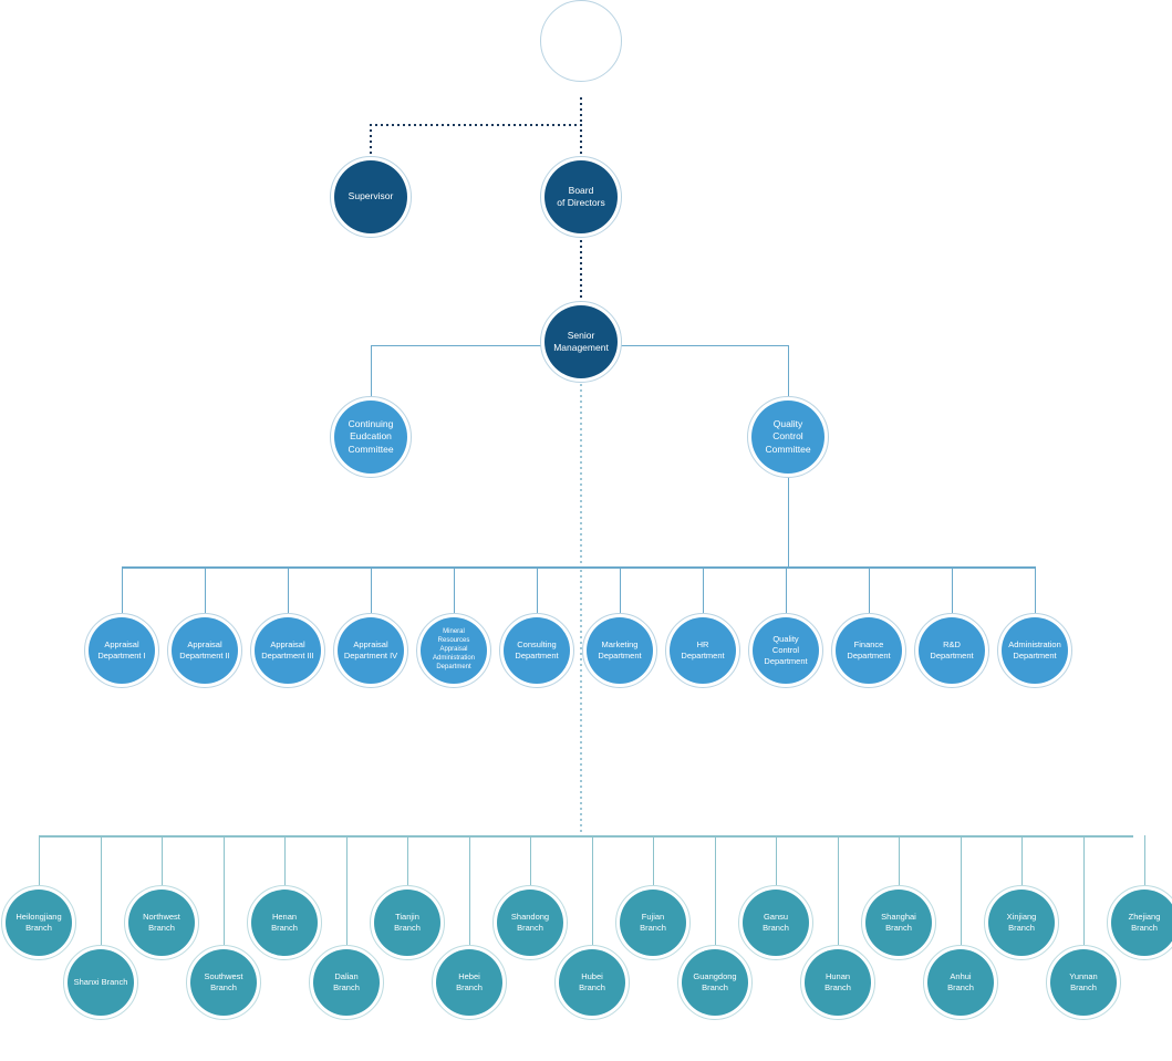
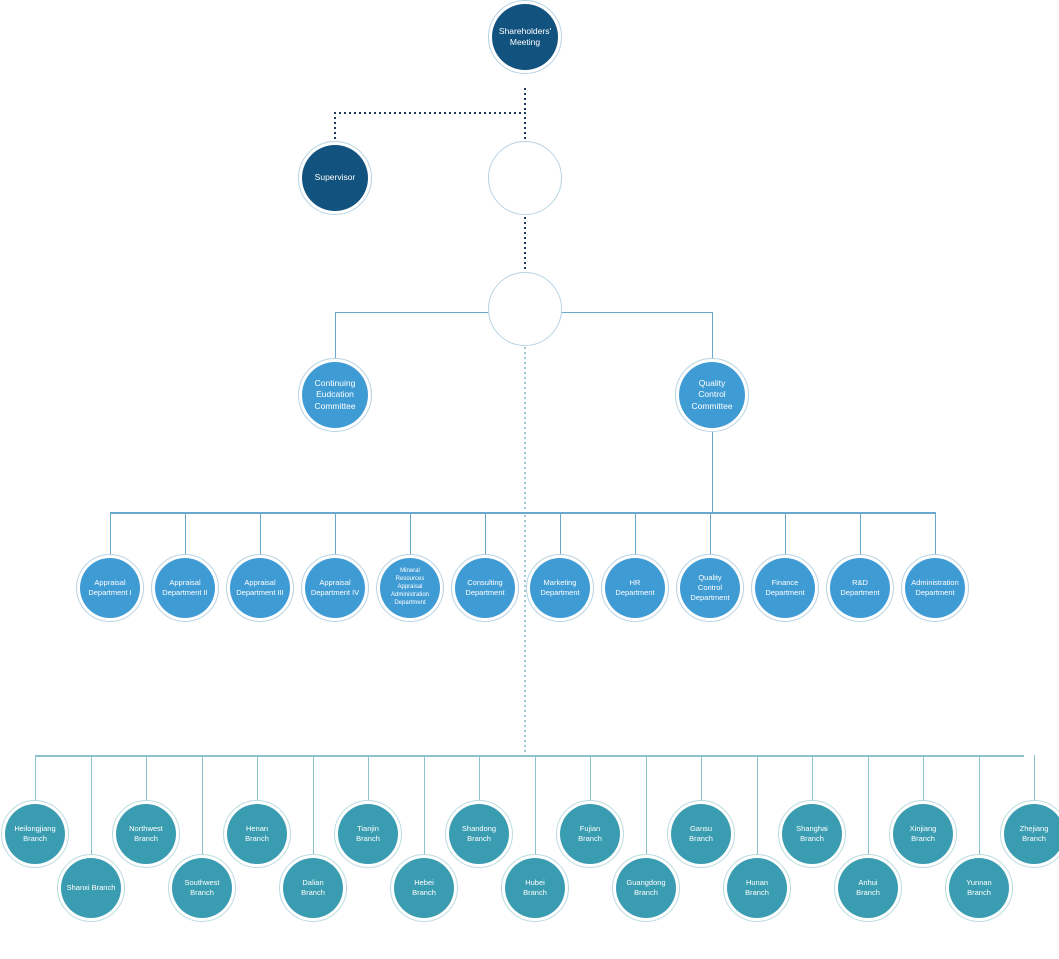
+ Shareholders'
+ Meeting
  Supervisor
- Board
- of Directors
- Senior
- Management
  Continuing
  Eudcation
  Committee
  Quality
  Control
  Committee
  Appraisal
  Department I
  Appraisal
  Department II
  Appraisal
  Department III
  Appraisal
  Department IV
  Consulting
  Department
  Marketing
  Department
  HR
  Department
  Quality
  Control
  Department
  Finance
  Department
  R&D
  Department
  Administration
  Department
  Heilongjiang
  Branch
  Shanxi Branch
  Northwest
  Branch
  Southwest
  Branch
  Henan
  Branch
  Dalian
  Branch
  Tianjin
  Branch
  Hebei
  Branch
  Shandong
  Branch
  Hubei
  Branch
  Fujian
  Branch
  Guangdong
  Branch
  Gansu
  Branch
  Hunan
  Branch
  Shanghai
  Branch
  Anhui
  Branch
  Xinjiang
  Branch
  Yunnan
  Branch
  Zhejiang
  Branch
